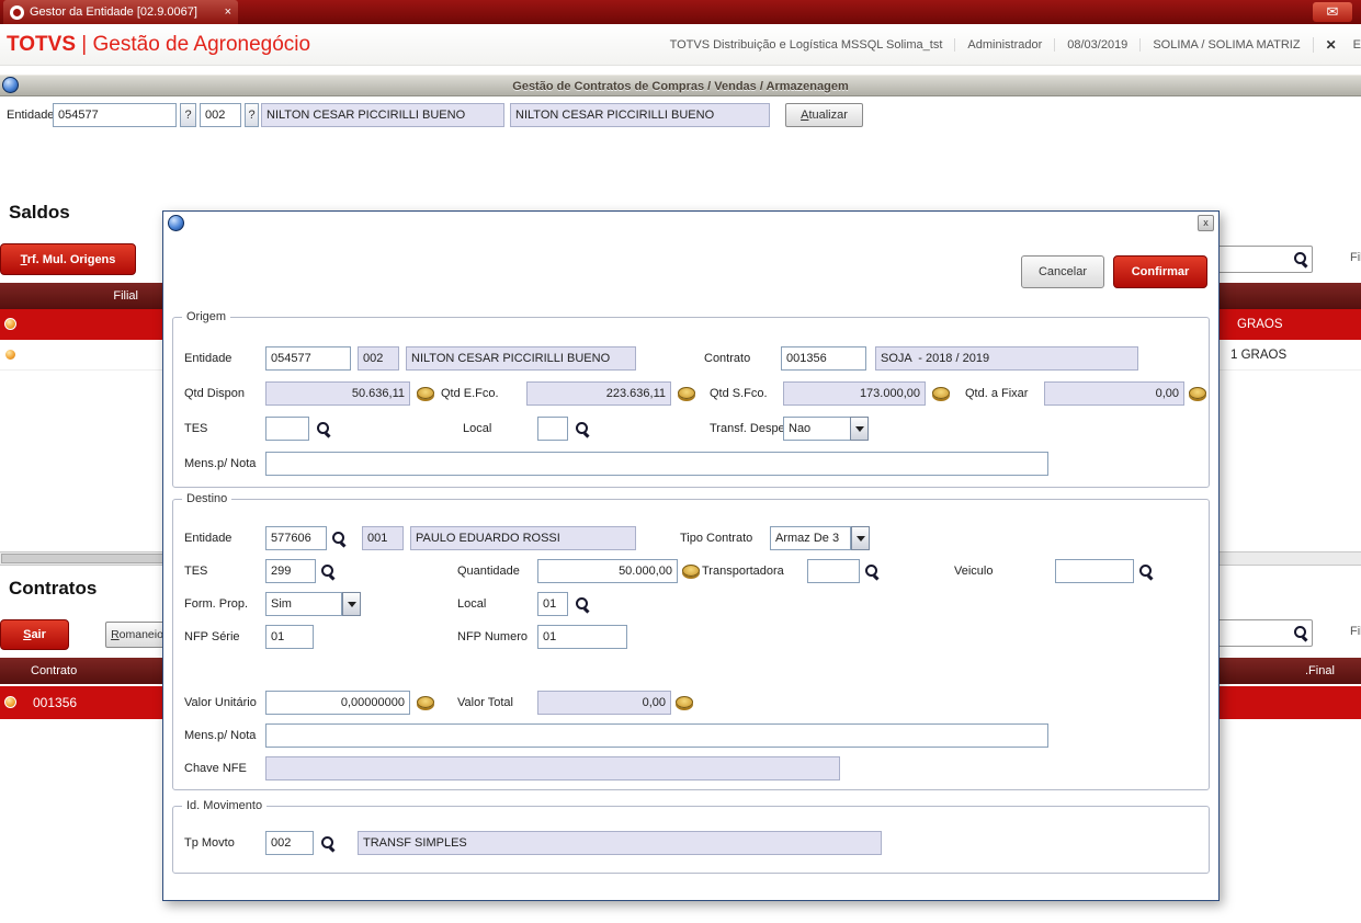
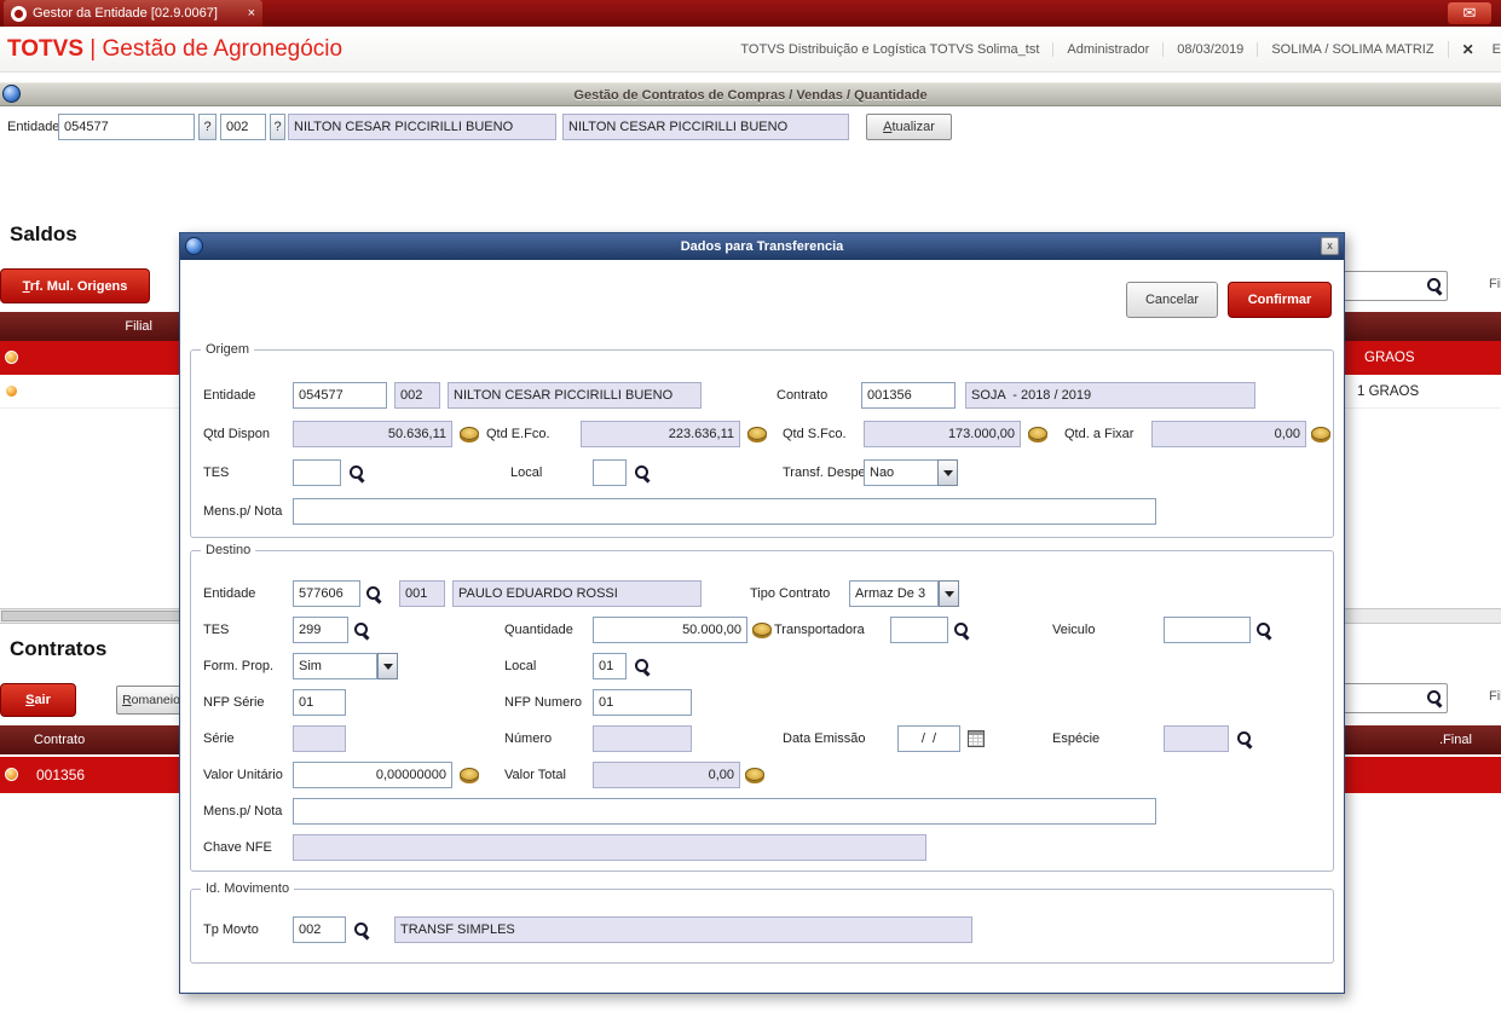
  Gestor da Entidade [02.9.0067]
  ×
  ✉
  TOTVS | Gestão de Agronegócio
- TOTVS Distribuição e Logística MSSQL Solima_tst
+ TOTVS Distribuição e Logística TOTVS Solima_tst
  Administrador
  08/03/2019
  SOLIMA / SOLIMA MATRIZ
  ✕
  E
- Gestão de Contratos de Compras / Vendas / Armazenagem
+ Gestão de Contratos de Compras / Vendas / Quantidade
  Entidade
  054577
  ?
  002
  ?
  NILTON CESAR PICCIRILLI BUENO
  NILTON CESAR PICCIRILLI BUENO
  Atualizar
  Saldos
  Trf. Mul. Origens
  Filial
  GRAOS
  1 GRAOS
  Contratos
  Sair
  Romaneio
  Contrato
  .Final
  001356
+ Dados para Transferencia
  x
  Cancelar
  Confirmar
  Origem
  Entidade
  054577
  002
  NILTON CESAR PICCIRILLI BUENO
  Contrato
  001356
  SOJA - 2018 / 2019
  Qtd Dispon
  50.636,11
  Qtd E.Fco.
  223.636,11
  Qtd S.Fco.
  173.000,00
  Qtd. a Fixar
  0,00
  TES
  Local
  Transf. Despe
  Nao
  Mens.p/ Nota
  Destino
  Entidade
  577606
  001
  PAULO EDUARDO ROSSI
  Tipo Contrato
  Armaz De 3
  TES
  299
  Quantidade
  50.000,00
  Transportadora
  Veiculo
  Form. Prop.
  Sim
  Local
  01
  NFP Série
  01
  NFP Numero
  01
+ Série
+ Número
+ Data Emissão
+ / /
+ Espécie
  Valor Unitário
  0,00000000
  Valor Total
  0,00
  Mens.p/ Nota
  Chave NFE
  Id. Movimento
  Tp Movto
  002
  TRANSF SIMPLES
